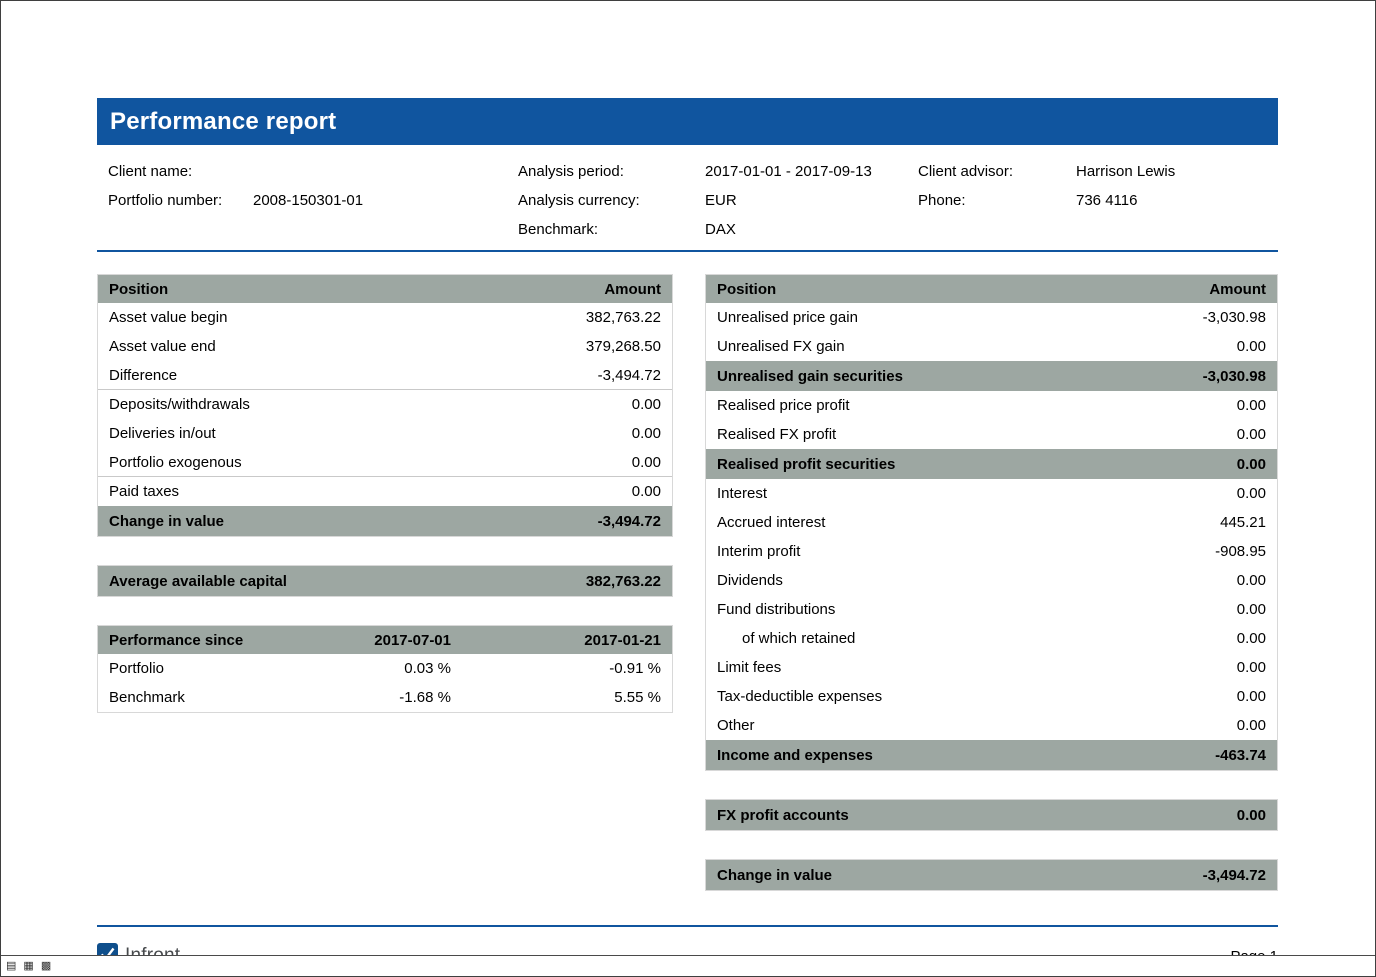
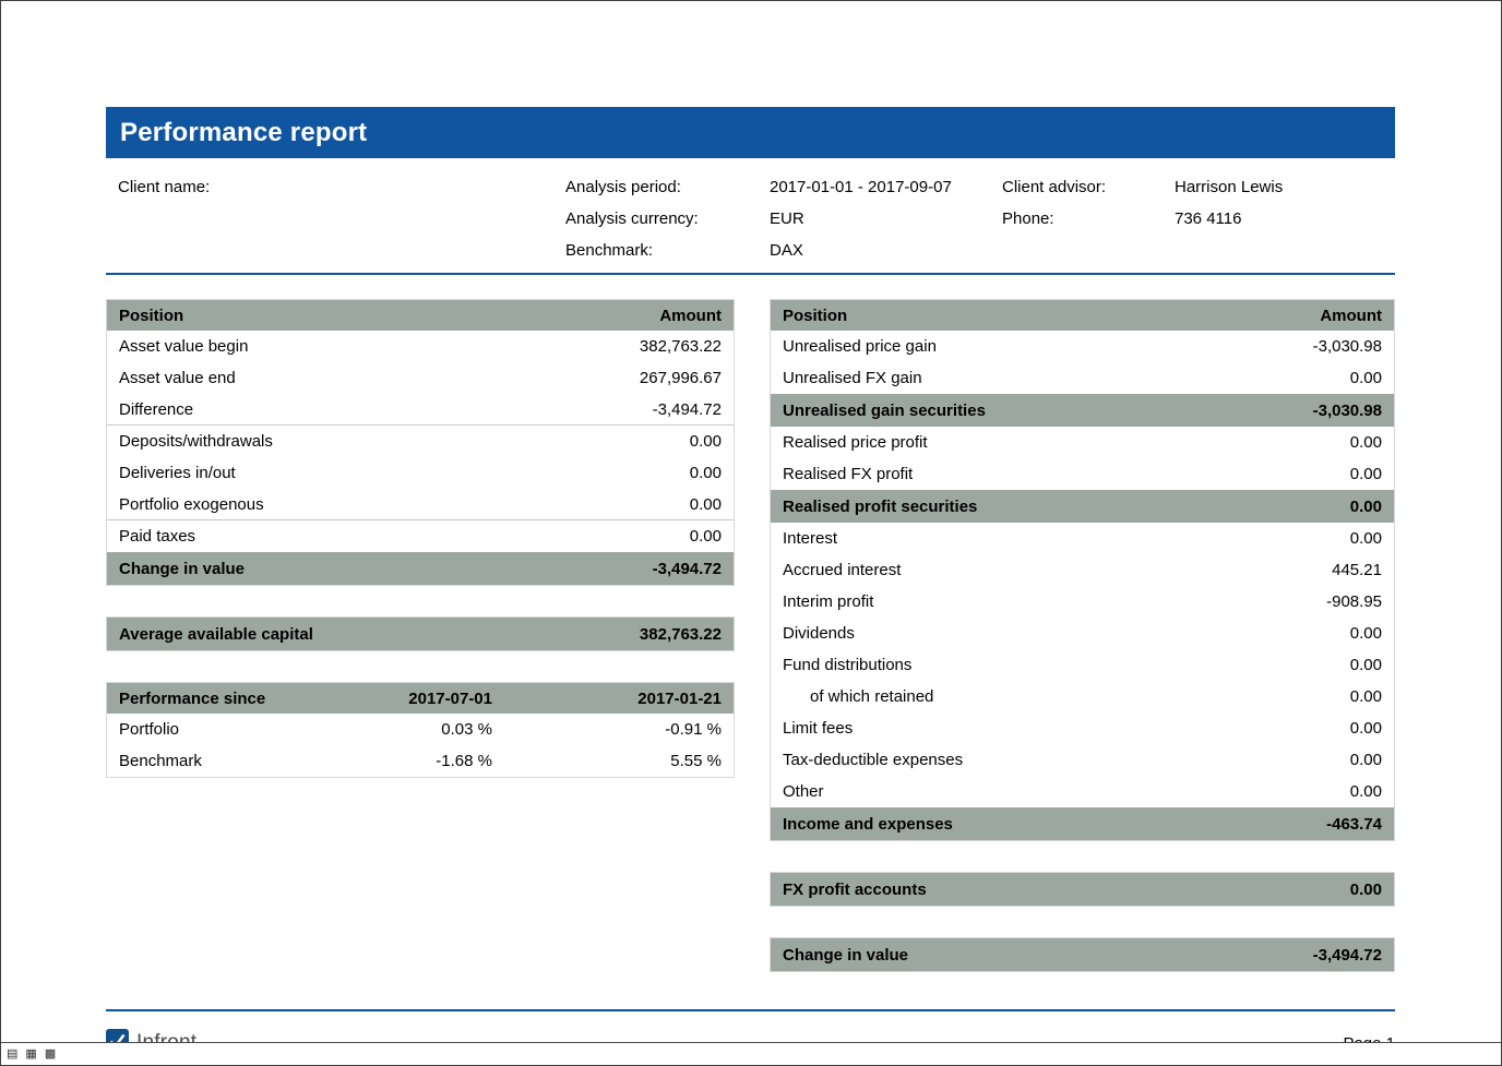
  Performance report
  Client name:
- Portfolio number:
- 2008-150301-01
  Analysis period:
- 2017-01-01 - 2017-09-13
+ 2017-01-01 - 2017-09-07
  Analysis currency:
  EUR
  Benchmark:
  DAX
  Client advisor:
  Harrison Lewis
  Phone:
  736 4116
  Position
  Amount
  Asset value begin
  382,763.22
  Asset value end
- 379,268.50
+ 267,996.67
  Difference
  -3,494.72
  Deposits/withdrawals
  0.00
  Deliveries in/out
  0.00
  Portfolio exogenous
  0.00
  Paid taxes
  0.00
  Change in value
  -3,494.72
  Average available capital
  382,763.22
  Performance since
  2017-07-01
  2017-01-21
  Portfolio
  0.03 %
  -0.91 %
  Benchmark
  -1.68 %
  5.55 %
  Position
  Amount
  Unrealised price gain
  -3,030.98
  Unrealised FX gain
  0.00
  Unrealised gain securities
  -3,030.98
  Realised price profit
  0.00
  Realised FX profit
  0.00
  Realised profit securities
  0.00
  Interest
  0.00
  Accrued interest
  445.21
  Interim profit
  -908.95
  Dividends
  0.00
  Fund distributions
  0.00
  of which retained
  0.00
  Limit fees
  0.00
  Tax-deductible expenses
  0.00
  Other
  0.00
  Income and expenses
  -463.74
  FX profit accounts
  0.00
  Change in value
  -3,494.72
  ▤
  ▦
  ▩
